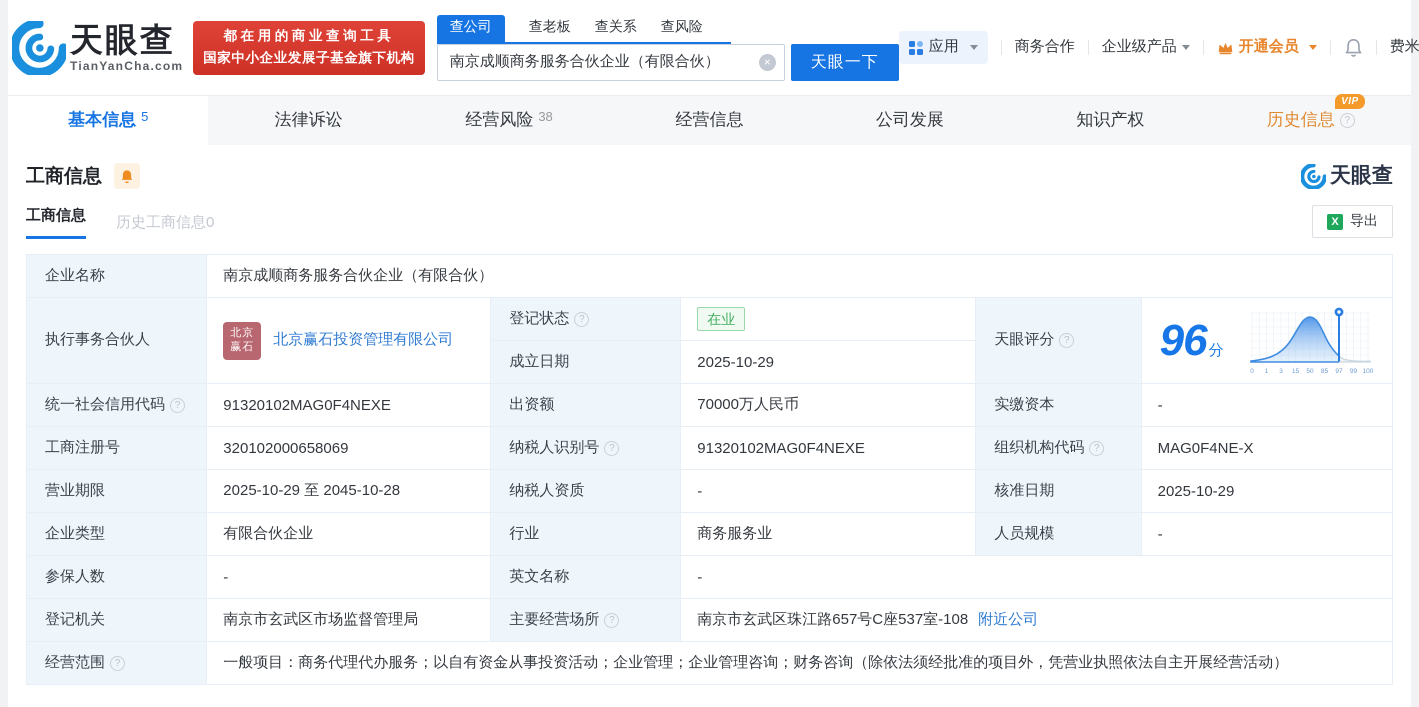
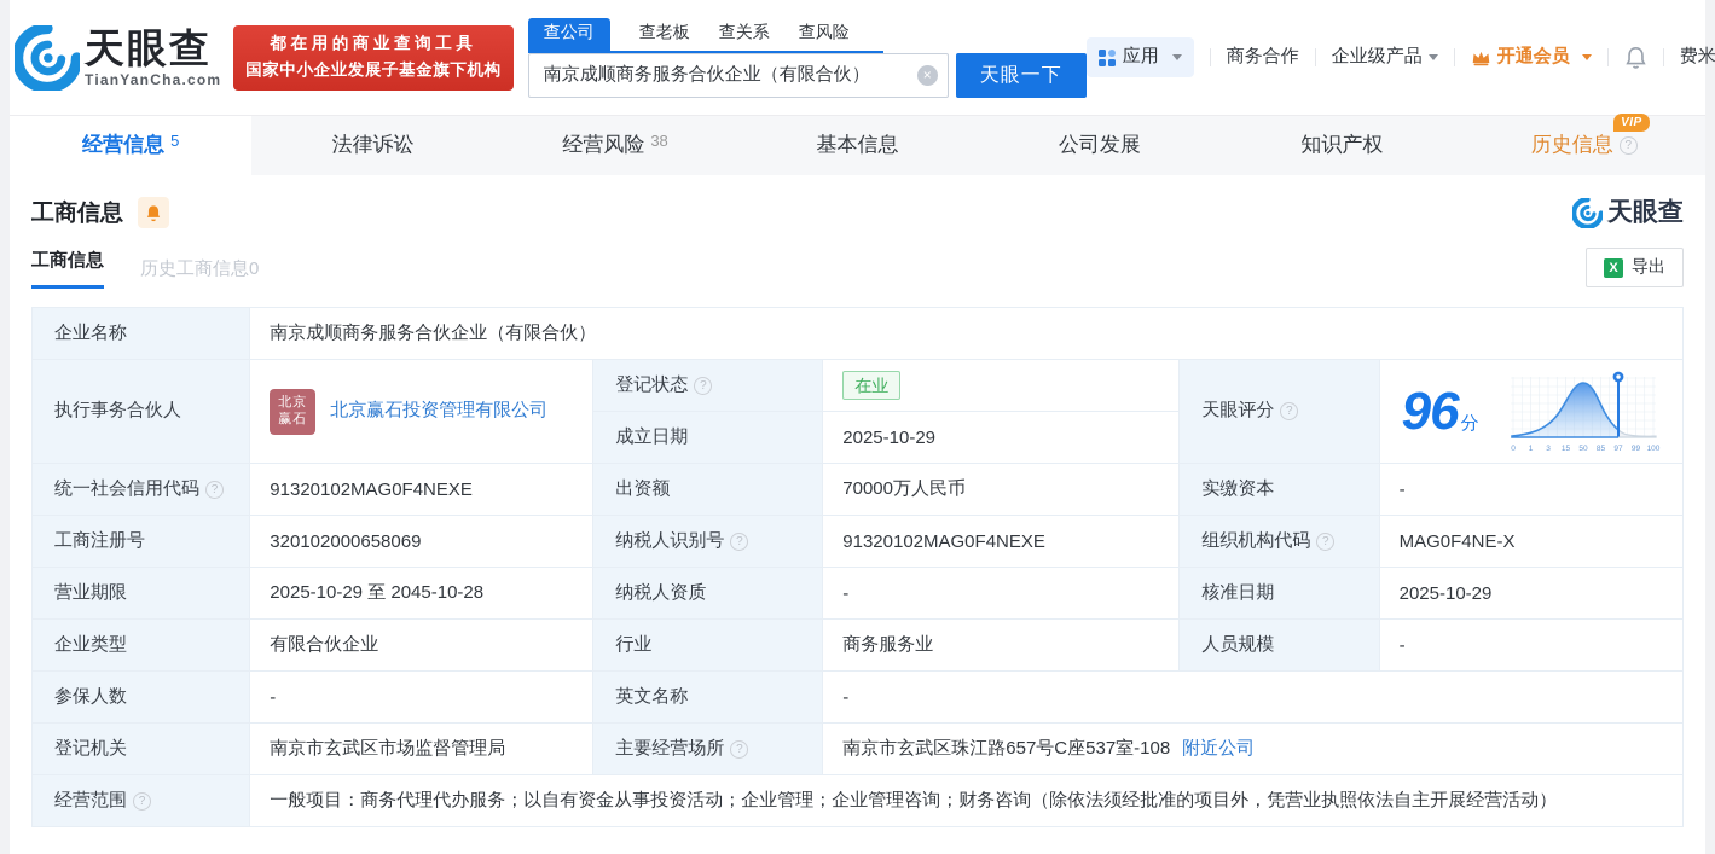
  天眼查
  TianYanCha.com
  都在用的商业查询工具
  国家中小企业发展子基金旗下机构
  查公司
  查老板
  查关系
  查风险
  南京成顺商务服务合伙企业（有限合伙）
  天眼一下
  应用
  商务合作
  企业级产品
  开通会员
  费米
- 基本信息
+ 经营信息
  5
  法律诉讼
  经营风险
  38
- 经营信息
+ 基本信息
  公司发展
  知识产权
  历史信息
  VIP
  工商信息
  天眼查
  工商信息
  历史工商信息0
  导出
  企业名称	南京成顺商务服务合伙企业（有限合伙）
  成立日期	2025-10-29
  统一社会信用代码	91320102MAG0F4NEXE	出资额	70000万人民币	实缴资本	-
  工商注册号	320102000658069	纳税人识别号	91320102MAG0F4NEXE	组织机构代码	MAG0F4NE-X
  营业期限	2025-10-29 至 2045-10-28	纳税人资质	-	核准日期	2025-10-29
  企业类型	有限合伙企业	行业	商务服务业	人员规模	-
  参保人数	-	英文名称	-
  登记机关	南京市玄武区市场监督管理局	主要经营场所	南京市玄武区珠江路657号C座537室-108 附近公司
  经营范围	一般项目：商务代理代办服务；以自有资金从事投资活动；企业管理；企业管理咨询；财务咨询（除依法须经批准的项目外，凭营业执照依法自主开展经营活动）
